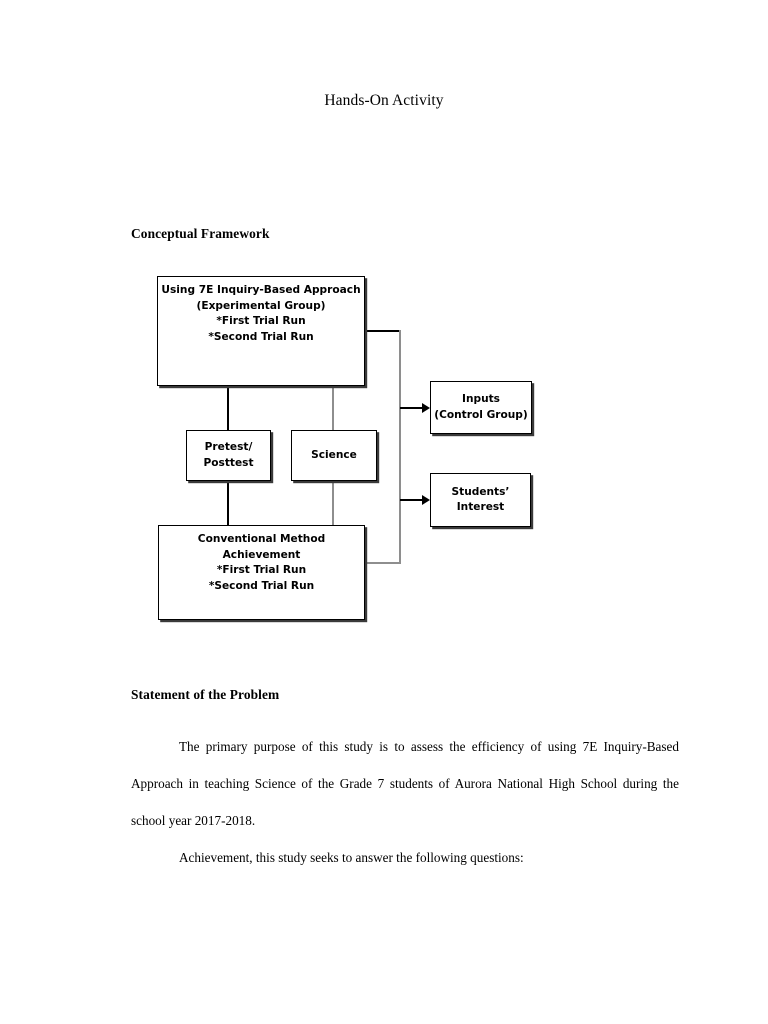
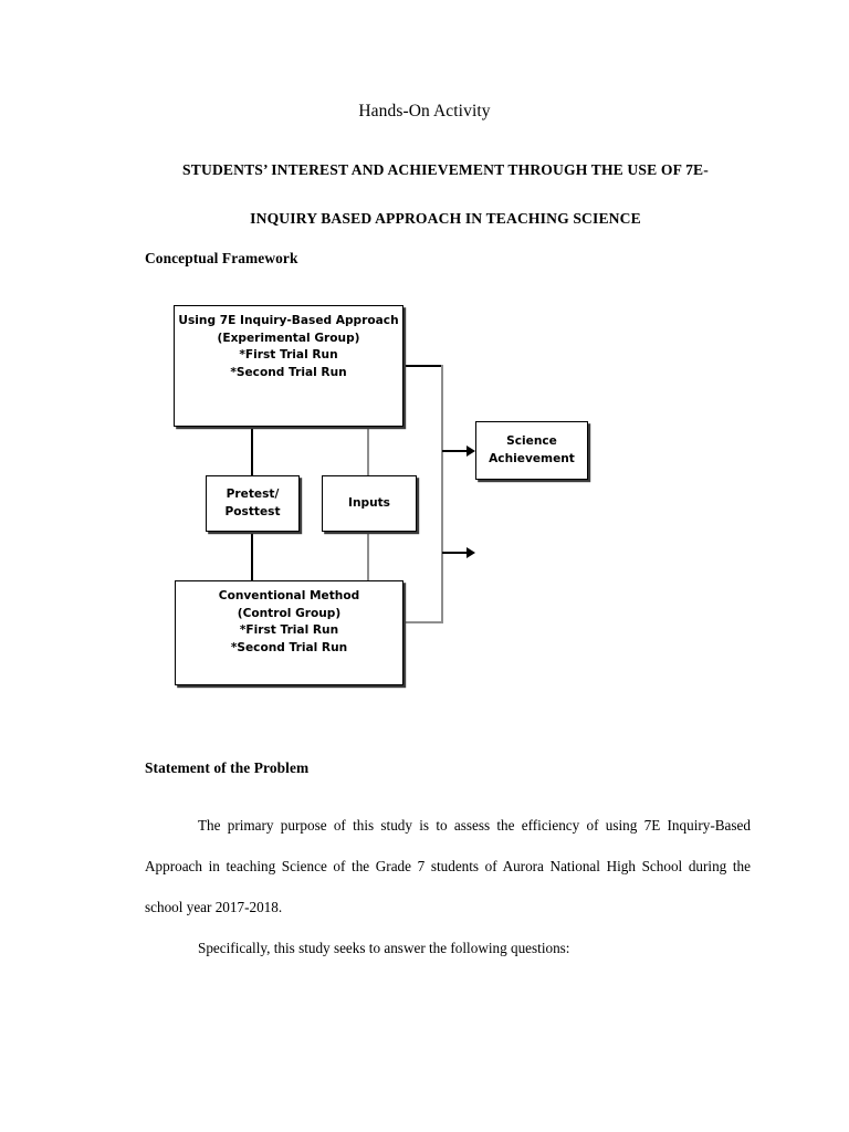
  Hands-On Activity
+ STUDENTS’ INTEREST AND ACHIEVEMENT THROUGH THE USE OF 7E-
+ INQUIRY BASED APPROACH IN TEACHING SCIENCE
  Conceptual Framework
  Using 7E Inquiry-Based Approach
  (Experimental Group)
  *First Trial Run
  *Second Trial Run
  Pretest/
  Posttest
- Science
+ Inputs
  Conventional Method
- Achievement
+ (Control Group)
  *First Trial Run
  *Second Trial Run
- Inputs
+ Science
- (Control Group)
+ Achievement
- Students’
- Interest
  Statement of the Problem
  The primary purpose of this study is to assess the efficiency of using 7E Inquiry-Based Approach in teaching Science of the Grade 7 students of Aurora National High School during the school year 2017-2018.
- Achievement, this study seeks to answer the following questions:
+ Specifically, this study seeks to answer the following questions:
